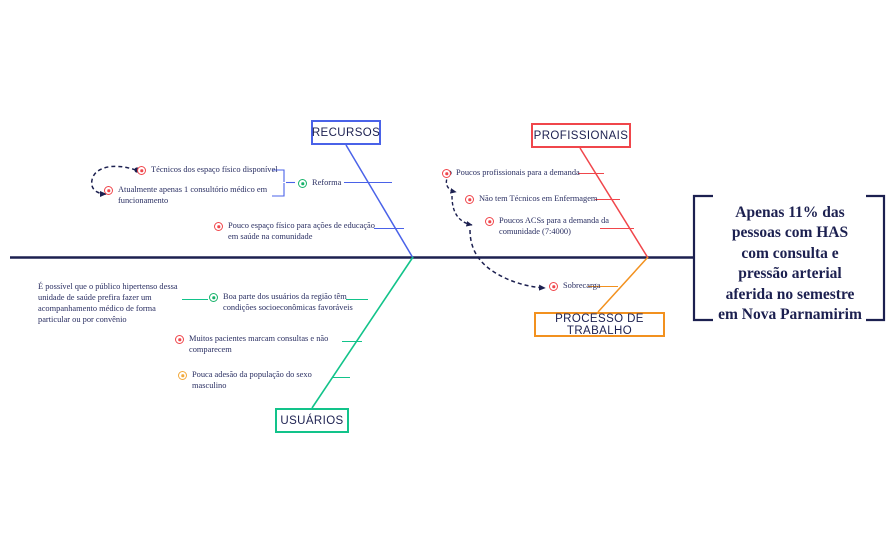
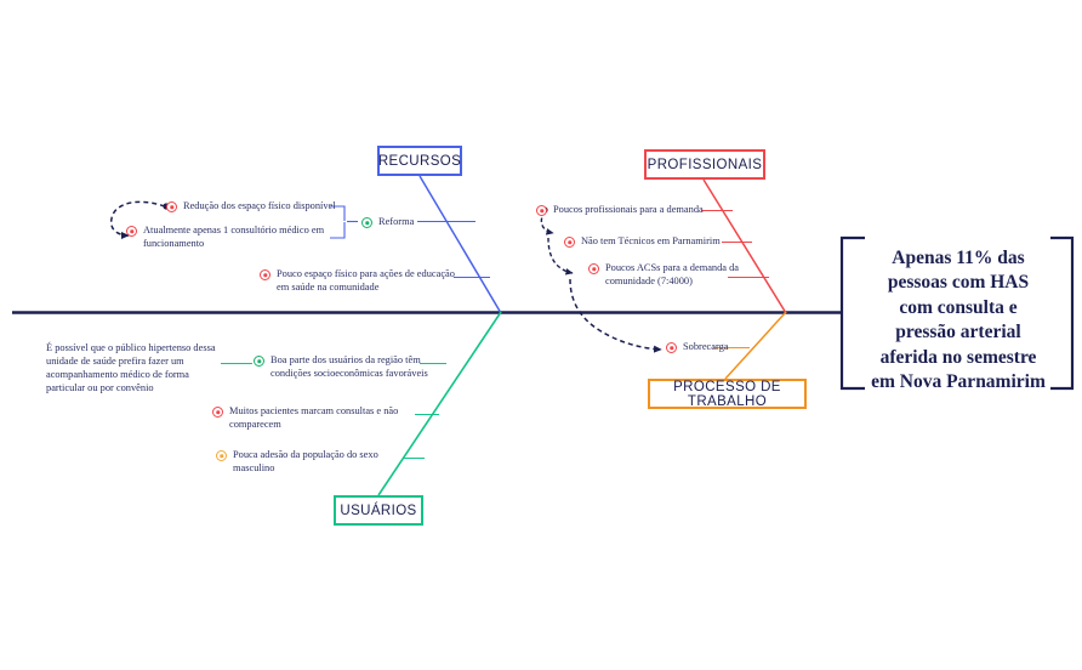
  RECURSOS
  PROFISSIONAIS
  USUÁRIOS
  PROCESSO DE TRABALHO
- Técnicos dos espaço físico disponível
+ Redução dos espaço físico disponível
  Atualmente apenas 1 consultório médico em
  funcionamento
  Reforma
  Pouco espaço físico para ações de educação
  em saúde na comunidade
  Poucos profissionais para a demanda
- Não tem Técnicos em Enfermagem
+ Não tem Técnicos em Parnamirim
  Poucos ACSs para a demanda da
  comunidade (7:4000)
  Sobrecarga
  Boa parte dos usuários da região têm
  condições socioeconômicas favoráveis
  Muitos pacientes marcam consultas e não
  comparecem
  Pouca adesão da população do sexo
  masculino
  É possível que o público hipertenso dessa
  unidade de saúde prefira fazer um
  acompanhamento médico de forma
  particular ou por convênio
  Apenas 11% das
  pessoas com HAS
  com consulta e
  pressão arterial
  aferida no semestre
  em Nova Parnamirim
